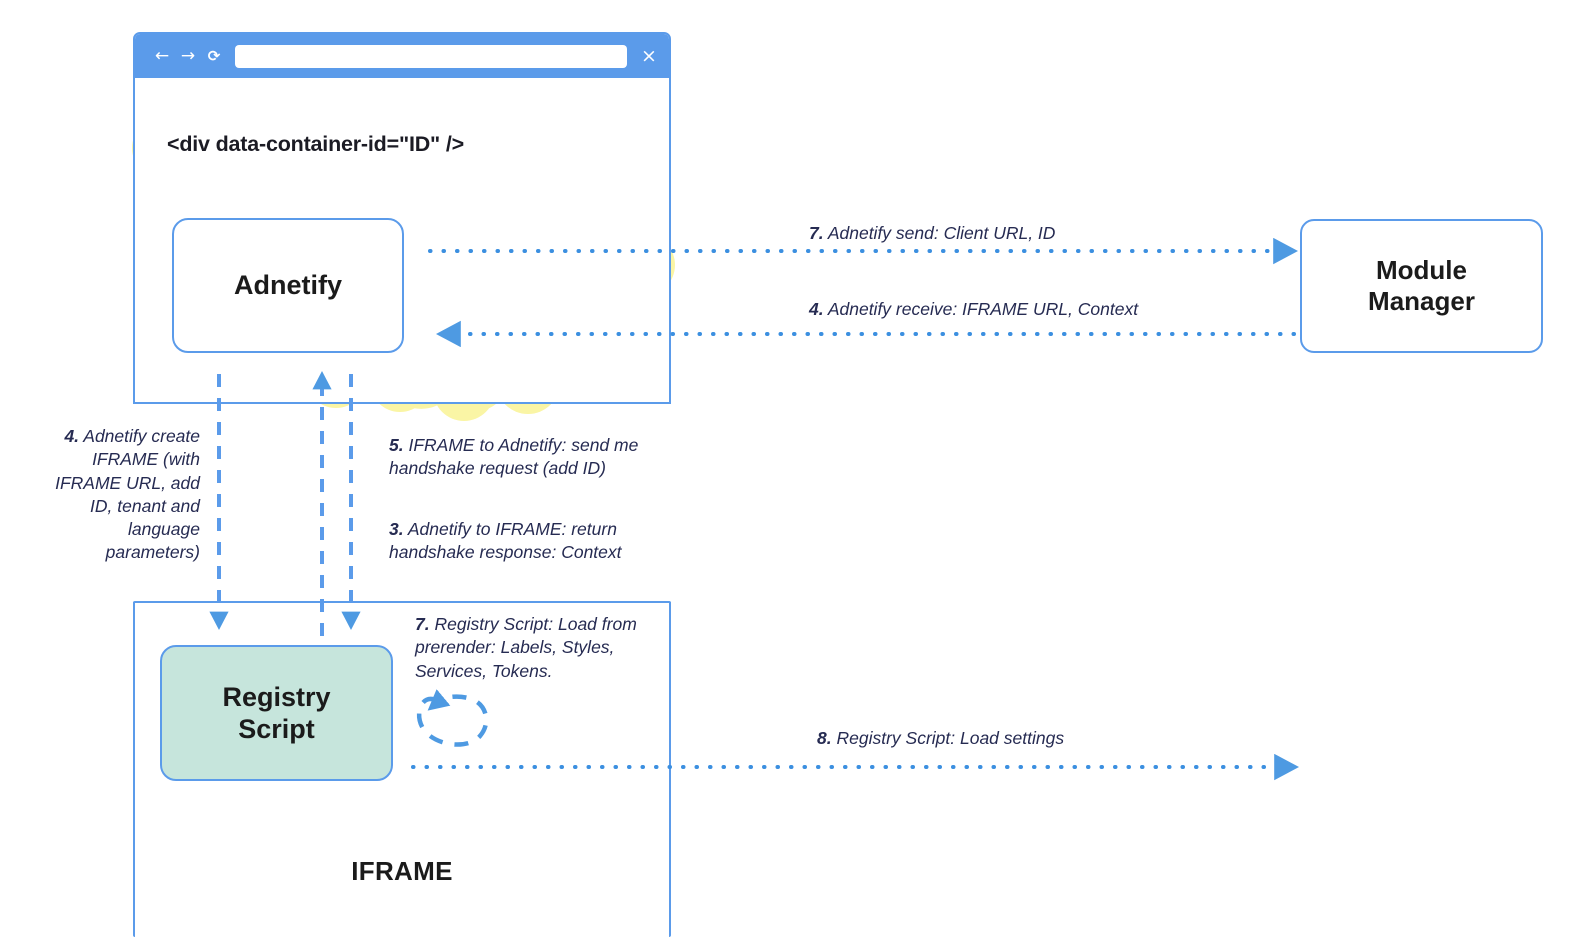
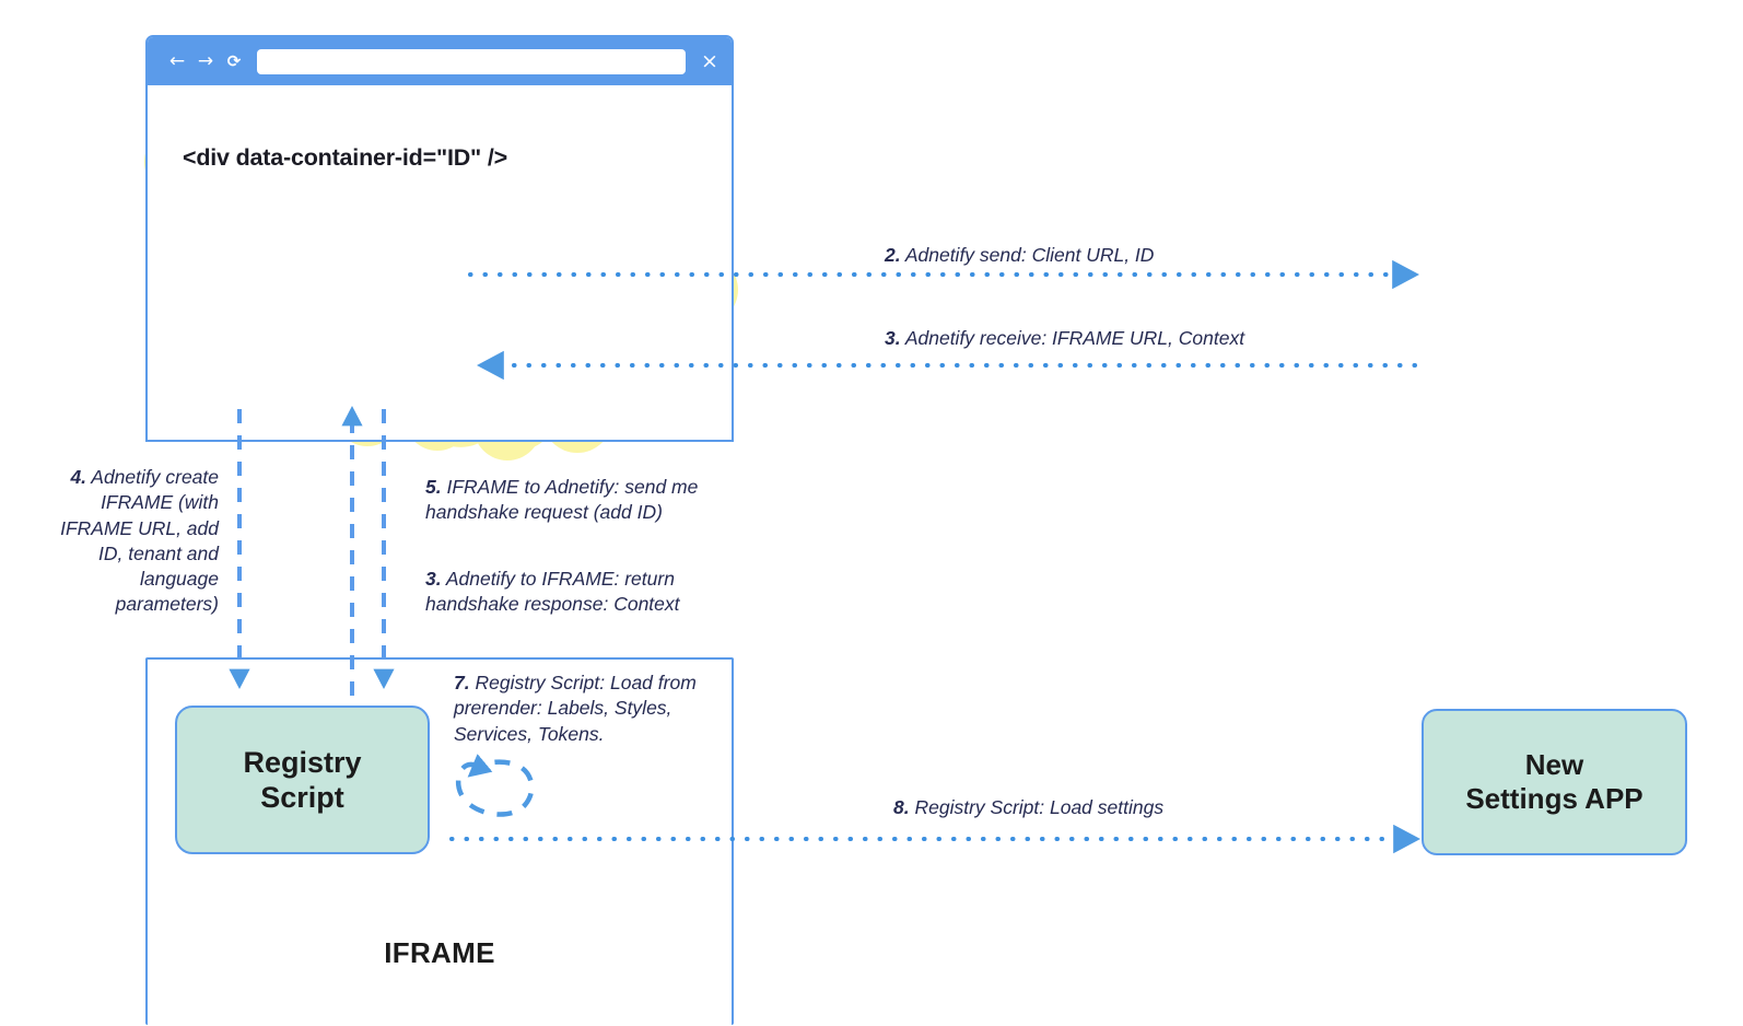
  ←
  →
  ⟳
  ×
  <div data-container-id="ID" />
  IFRAME
- Adnetify
- Module
- Manager
  Registry
  Script
+ New
+ Settings APP
- 7. Adnetify send: Client URL, ID
+ 2. Adnetify send: Client URL, ID
- 4. Adnetify receive: IFRAME URL, Context
+ 3. Adnetify receive: IFRAME URL, Context
  4. Adnetify create IFRAME (with IFRAME URL, add ID, tenant and language parameters)
  5. IFRAME to Adnetify: send me handshake request (add ID)
  3. Adnetify to IFRAME: return handshake response: Context
  7. Registry Script: Load from prerender: Labels, Styles, Services, Tokens.
  8. Registry Script: Load settings
